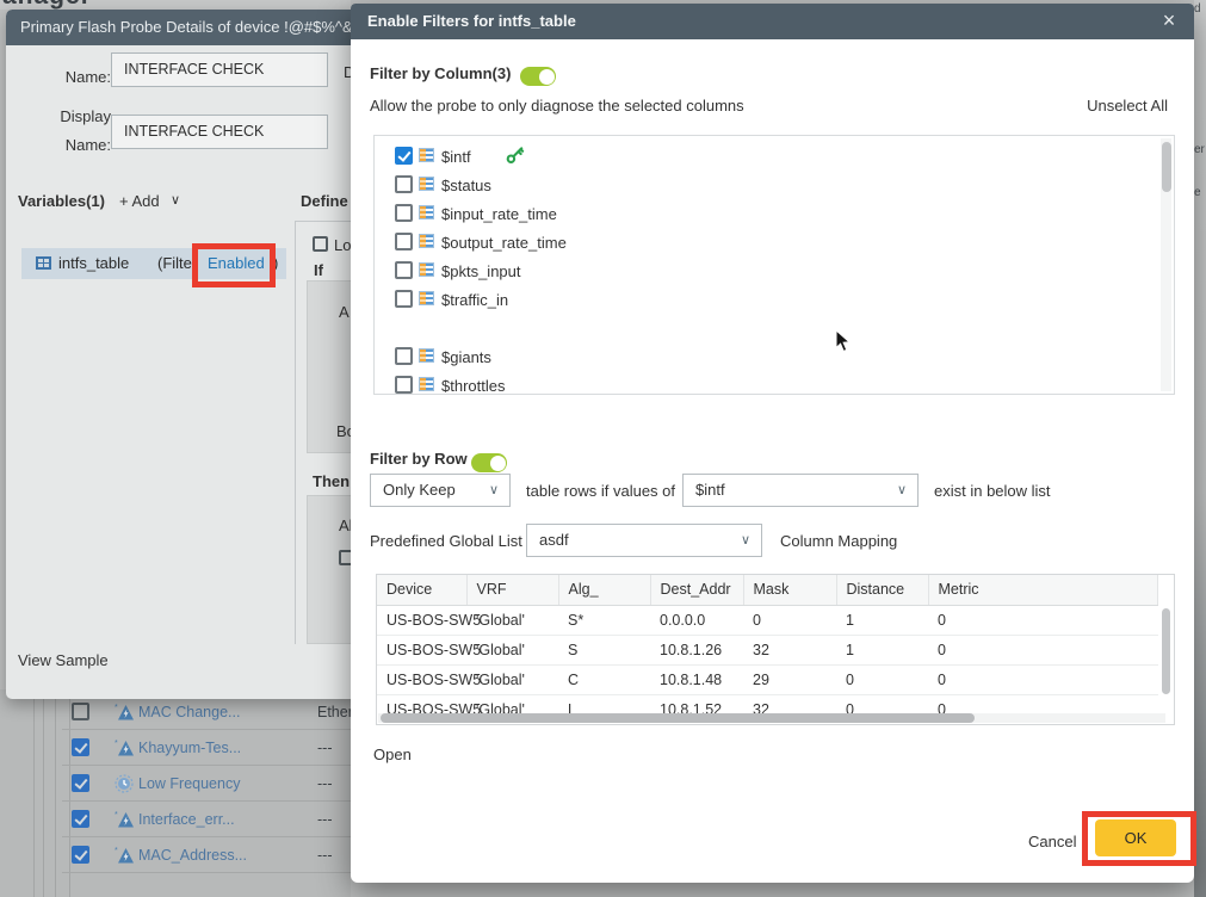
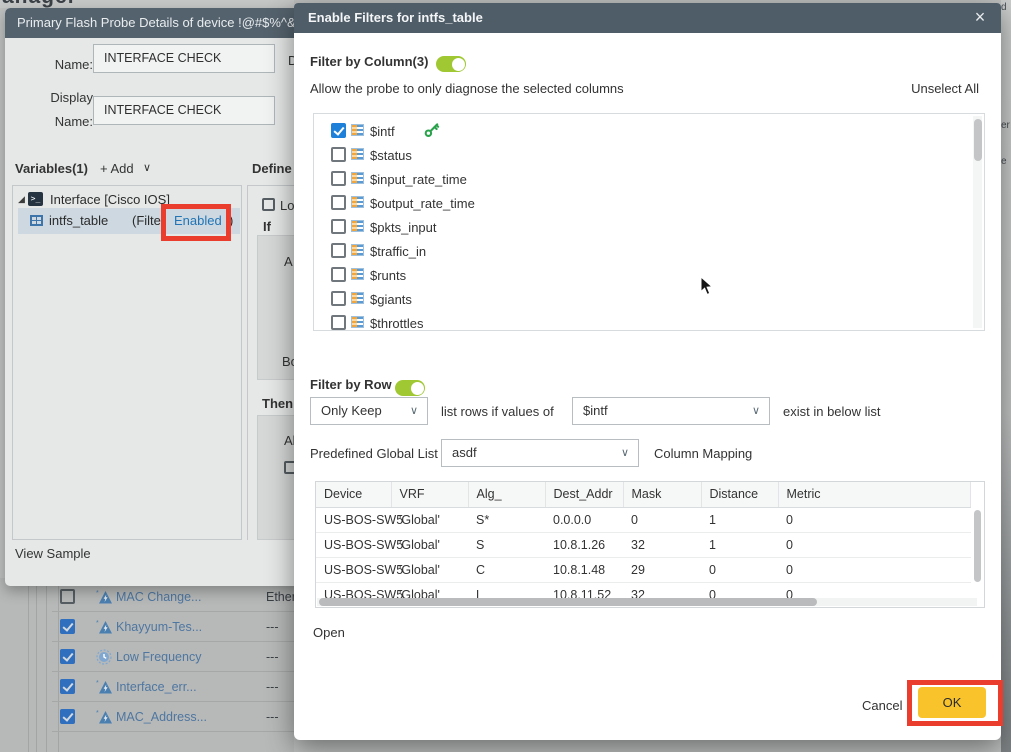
  d
  er
  e
  MAC Change...
  Khayyum-Tes...
  ---
  Low Frequency
  ---
  Interface_err...
  ---
  MAC_Address...
  ---
  Primary Flash Probe Details of device !@#$%^&
  Name:
  INTERFACE CHECK
  D
  Display
  Name:
  INTERFACE CHECK
  Variables(1)
  + Add
  ∨
+ ◢
+ >_
+ Interface [Cisco IOS]
  intfs_table
  (Filter
  Enabled
  )
  Define
  Lo
  If
  A
  Then
  View Sample
  Enable Filters for intfs_table
  ×
  Filter by Column(3)
  Allow the probe to only diagnose the selected columns
  Unselect All
  $intf
  $status
  $input_rate_time
  $output_rate_time
  $pkts_input
  $traffic_in
+ $runts
  $giants
  $throttles
  Filter by Row
  Only Keep
  ∨
- table rows if values of
+ list rows if values of
  $intf
  ∨
  exist in below list
  Predefined Global List
  asdf
  ∨
  Column Mapping
  Device	VRF	Alg_	Dest_Addr	Mask	Distance	Metric
  US-BOS-SW	'Global'	S*	0.0.0.0	0	1	0
  US-BOS-SW	'Global'	S	10.8.1.26	32	1	0
  US-BOS-SW	'Global'	C	10.8.1.48	29	0	0
- US-BOS-SW	'Global'	L	10.8.1.52	32	0	0
+ US-BOS-SW	'Global'	L	10.8.11.52	32	0	0
  Open
  Cancel
  OK
